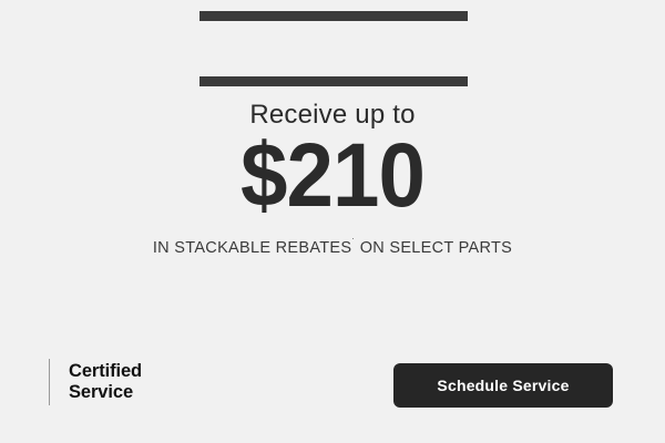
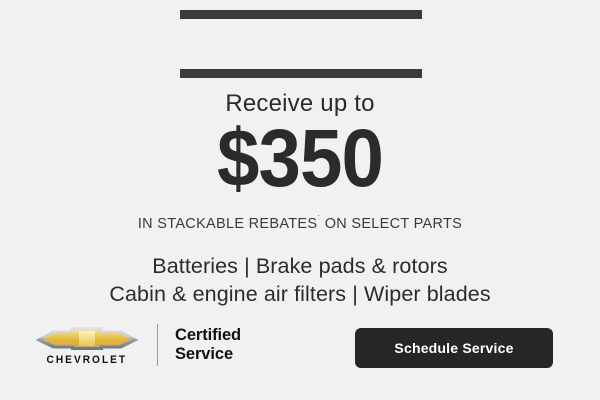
  Receive up to
- $210
+ $350
  IN STACKABLE REBATES˙ ON SELECT PARTS
+ Batteries | Brake pads & rotors
+ Cabin & engine air filters | Wiper blades
+ CHEVROLET
  Certified
  Service
  Schedule Service
